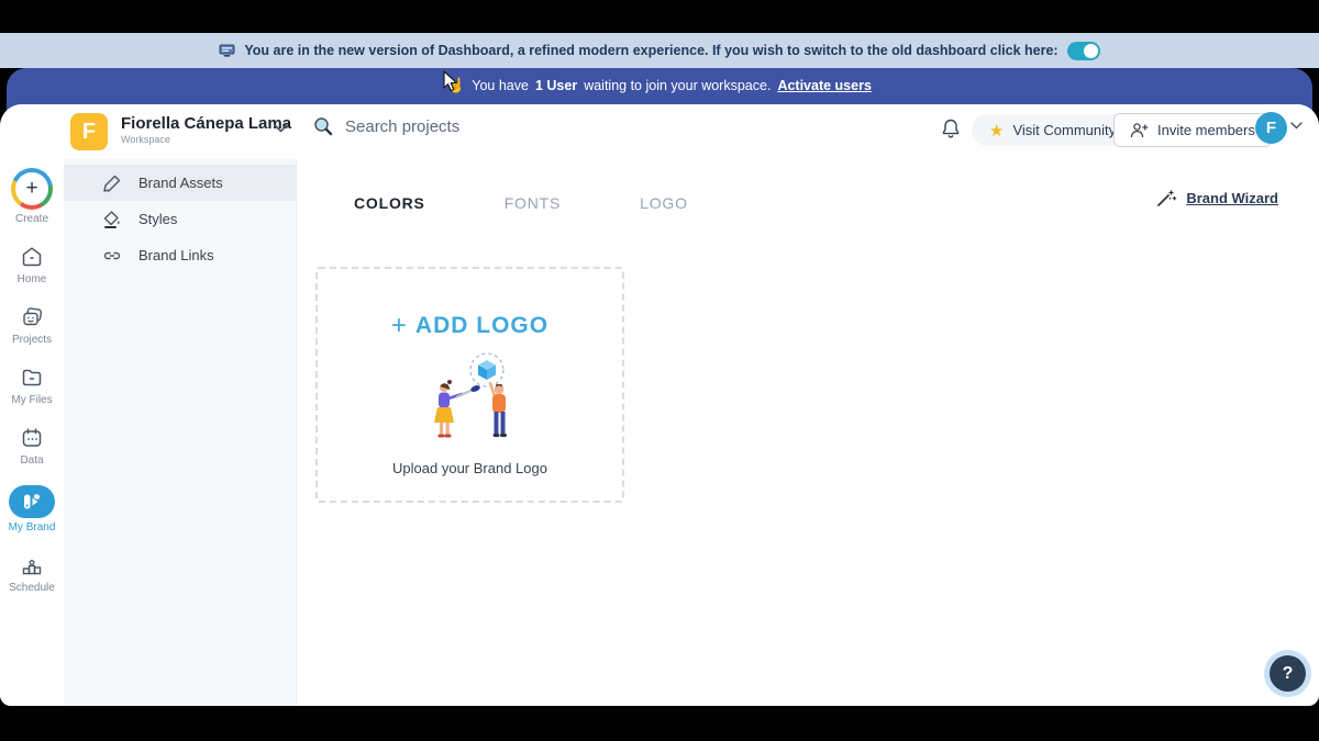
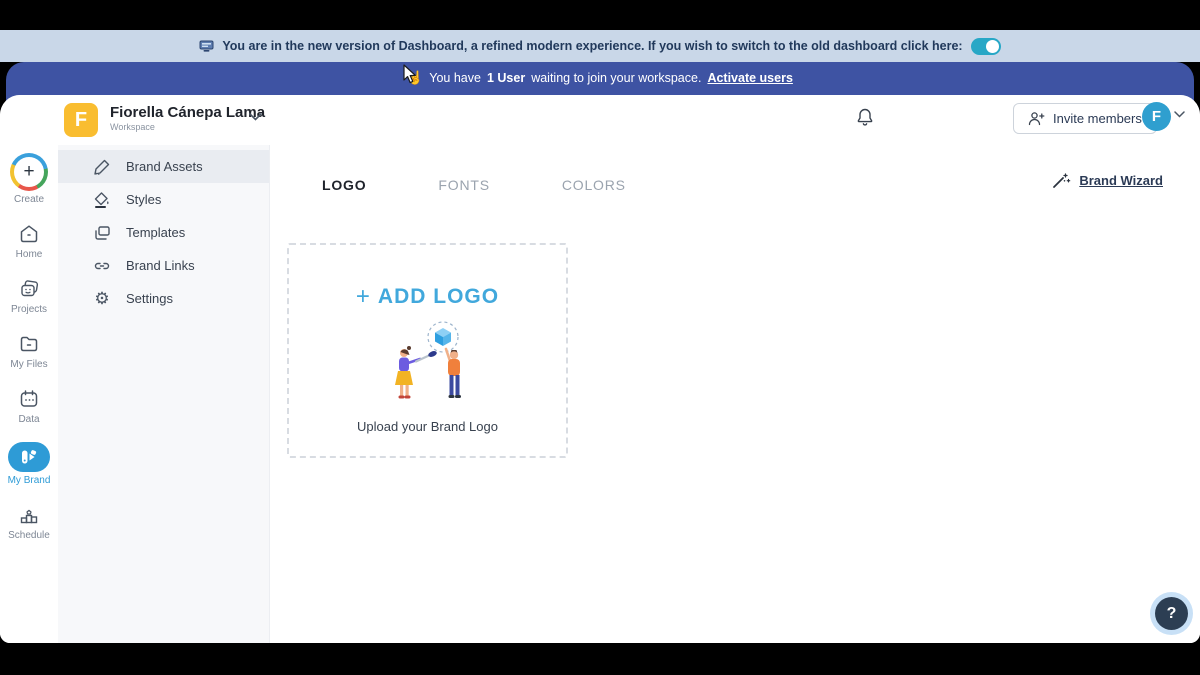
  You are in the new version of Dashboard, a refined modern experience. If you wish to switch to the old dashboard click here:
  ☝
  You have
  1 User
  waiting to join your workspace.
  Activate users
  F
  Fiorella Cánepa Lama
  Workspace
- Search projects
- ★
- Visit Community
  Invite members
  F
  +
  Create
  Home
  Projects
  My Files
  Data
  My Brand
  Schedule
  Brand Assets
  Styles
+ Templates
  Brand Links
+ ⚙
+ Settings
- COLORS
+ LOGO
  FONTS
- LOGO
+ COLORS
  Brand Wizard
  +
  ADD LOGO
  Upload your Brand Logo
  ?
